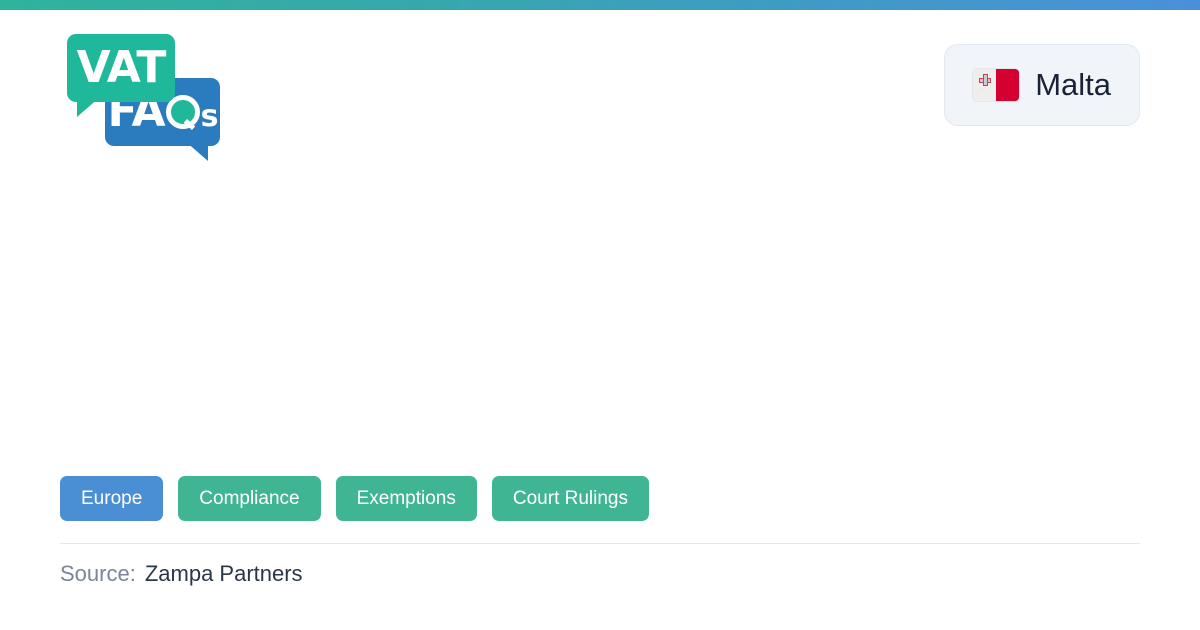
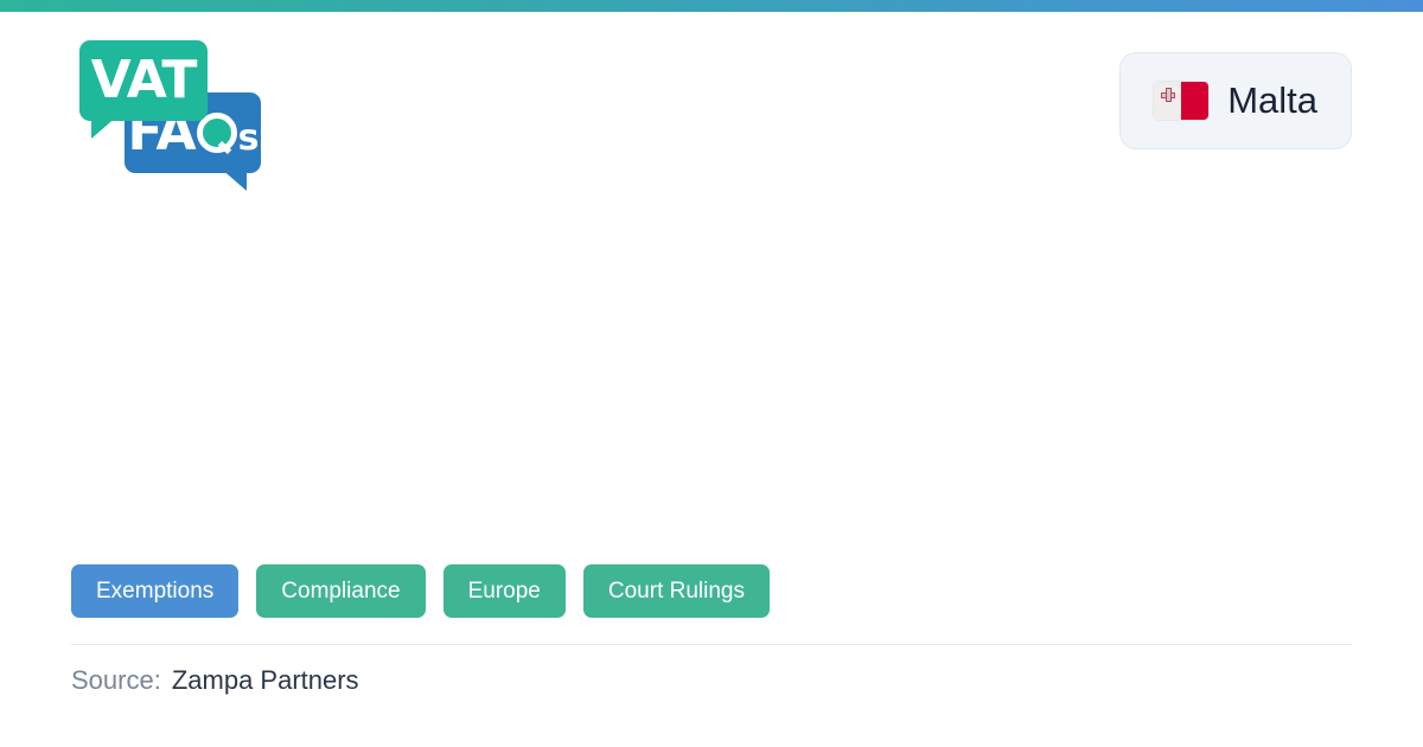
  VAT
  FA
  s
  Malta
- Europe
+ Exemptions
  Compliance
- Exemptions
+ Europe
  Court Rulings
  Source:
  Zampa Partners
